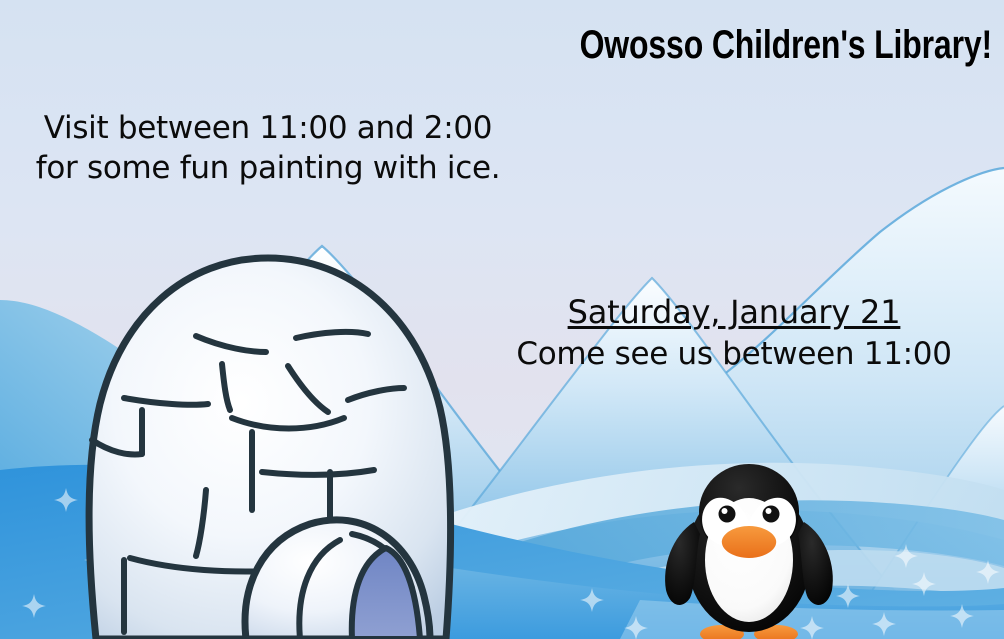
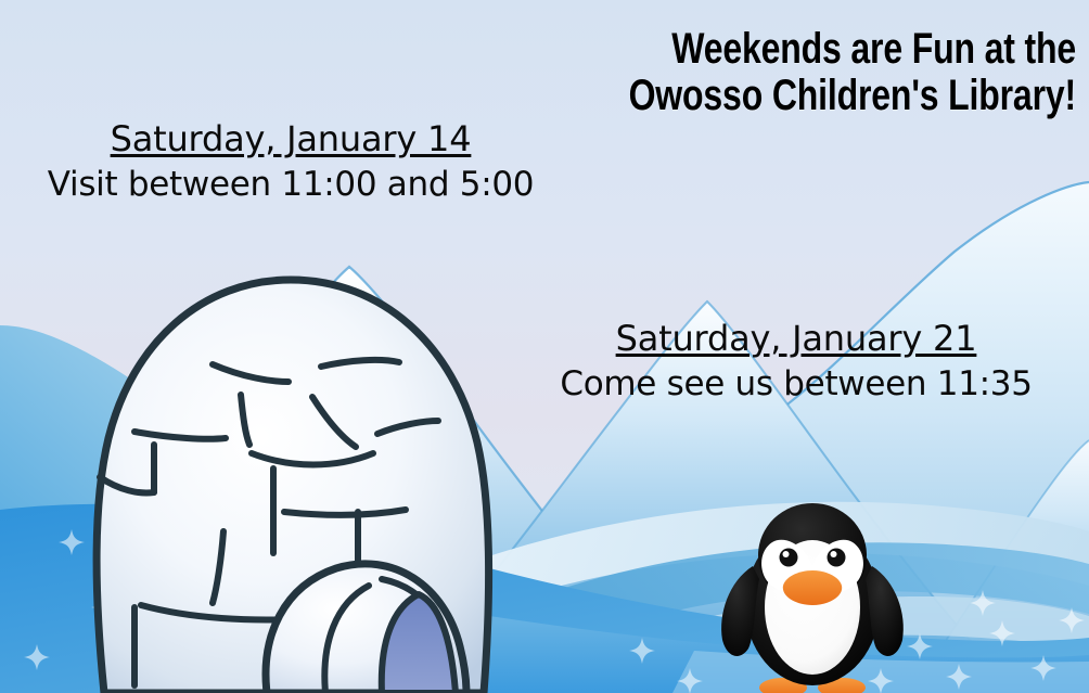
+ Weekends are Fun at the
  Owosso Children's Library!
+ Saturday, January 14
- Visit between 11:00 and 2:00
+ Visit between 11:00 and 5:00
- for some fun painting with ice.
  Saturday, January 21
- Come see us between 11:00
+ Come see us between 11:35
